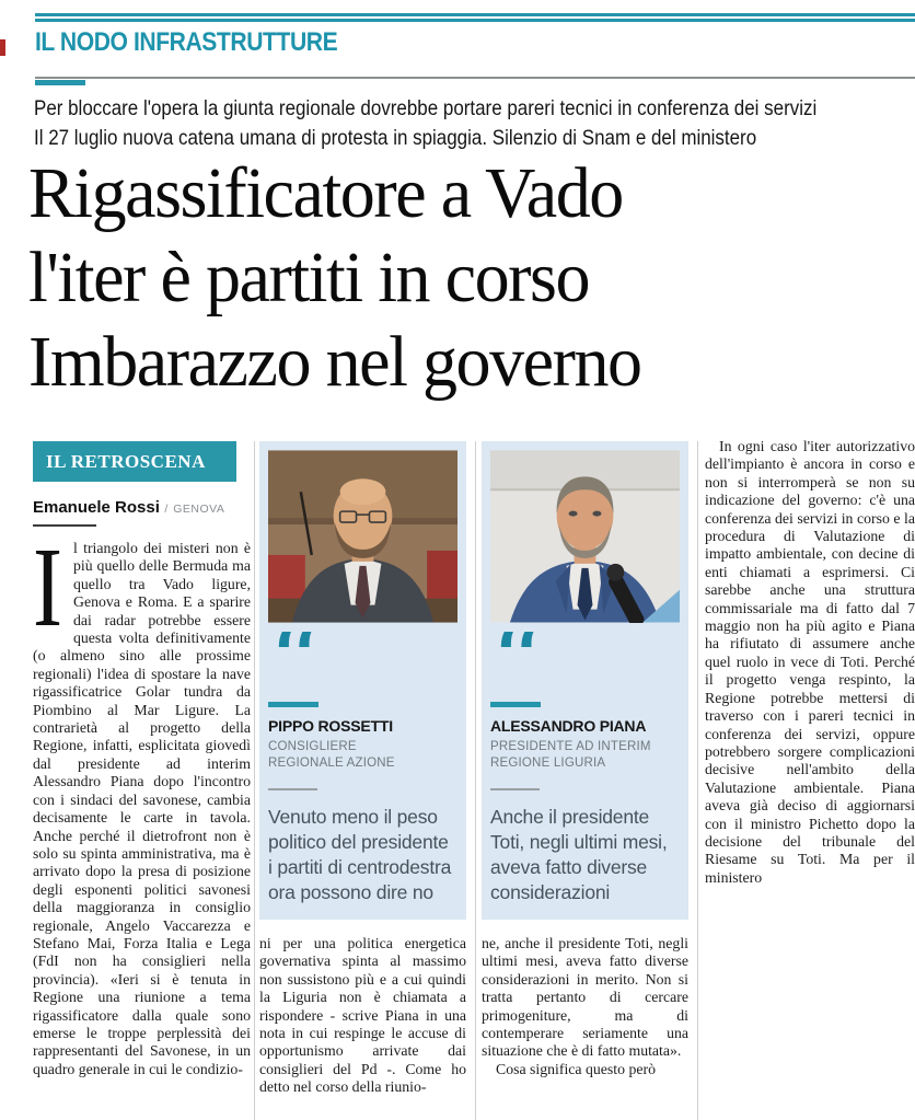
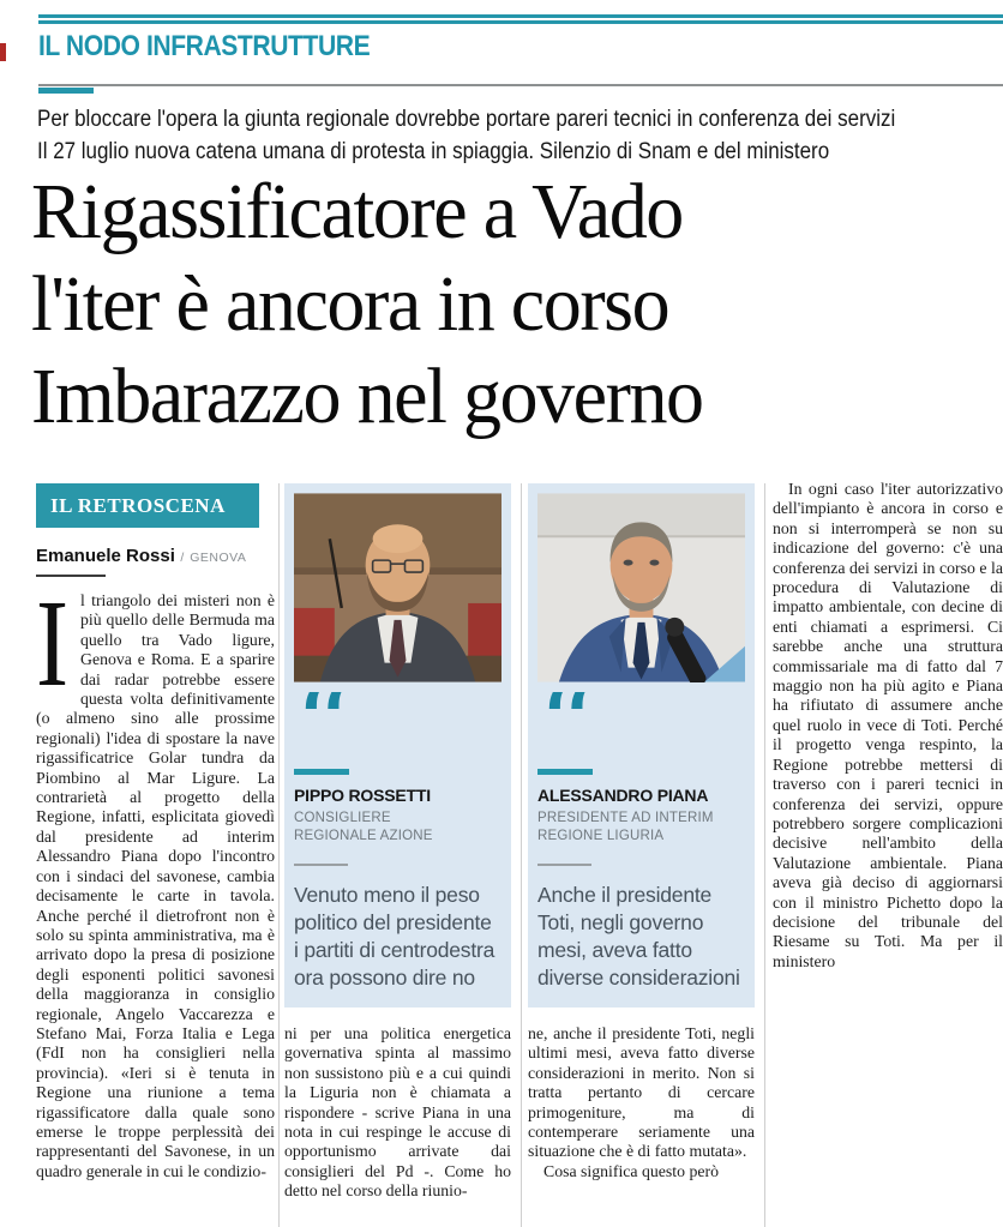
  IL NODO INFRASTRUTTURE
  Per bloccare l'opera la giunta regionale dovrebbe portare pareri tecnici in conferenza dei servizi
  Il 27 luglio nuova catena umana di protesta in spiaggia. Silenzio di Snam e del ministero
  Rigassificatore a Vado
- l'iter è partiti in corso
+ l'iter è ancora in corso
  Imbarazzo nel governo
  IL RETROSCENA
  Emanuele Rossi / GENOVA
  I
  l triangolo dei misteri non è più quello delle Bermuda ma quello tra Vado ligure, Genova e Roma. E a sparire dai radar potrebbe essere questa volta definitivamente (o almeno sino alle prossime regionali) l'idea di spostare la nave rigassificatrice Golar tundra da Piombino al Mar Ligure. La contrarietà al progetto della Regione, infatti, esplicitata giovedì dal presidente ad interim Alessandro Piana dopo l'incontro con i sindaci del savonese, cambia decisamente le carte in tavola. Anche perché il dietrofront non è solo su spinta amministrativa, ma è arrivato dopo la presa di posizione degli esponenti politici savonesi della maggioranza in consiglio regionale, Angelo Vaccarezza e Stefano Mai, Forza Italia e Lega (FdI non ha consiglieri nella provincia). «Ieri si è tenuta in Regione una riunione a tema rigassificatore dalla quale sono emerse le troppe perplessità dei rappresentanti del Savonese, in un quadro generale in cui le condizio-
  “
  PIPPO ROSSETTI
  CONSIGLIERE REGIONALE AZIONE
  Venuto meno il peso politico del presidente i partiti di centrodestra ora possono dire no
  ni per una politica energetica governativa spinta al massimo non sussistono più e a cui quindi la Liguria non è chiamata a rispondere - scrive Piana in una nota in cui respinge le accuse di opportunismo arrivate dai consiglieri del Pd -. Come ho detto nel corso della riunio-
  “
  ALESSANDRO PIANA
  PRESIDENTE AD INTERIM REGIONE LIGURIA
- Anche il presidente Toti, negli ultimi mesi, aveva fatto diverse considerazioni
+ Anche il presidente Toti, negli governo mesi, aveva fatto diverse considerazioni
  ne, anche il presidente Toti, negli ultimi mesi, aveva fatto diverse considerazioni in merito. Non si tratta pertanto di cercare primogeniture, ma di contemperare seriamente una situazione che è di fatto mutata».
  Cosa significa questo però
  In ogni caso l'iter autorizzativo dell'impianto è ancora in corso e non si interromperà se non su indicazione del governo: c'è una conferenza dei servizi in corso e la procedura di Valutazione di impatto ambientale, con decine di enti chiamati a esprimersi. Ci sarebbe anche una struttura commissariale ma di fatto dal 7 maggio non ha più agito e Piana ha rifiutato di assumere anche quel ruolo in vece di Toti. Perché il progetto venga respinto, la Regione potrebbe mettersi di traverso con i pareri tecnici in conferenza dei servizi, oppure potrebbero sorgere complicazioni decisive nell'ambito della Valutazione ambientale. Piana aveva già deciso di aggiornarsi con il ministro Pichetto dopo la decisione del tribunale del Riesame su Toti. Ma per il ministero
